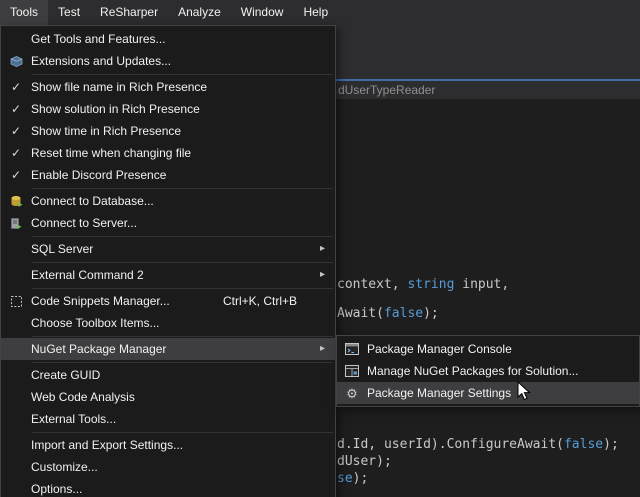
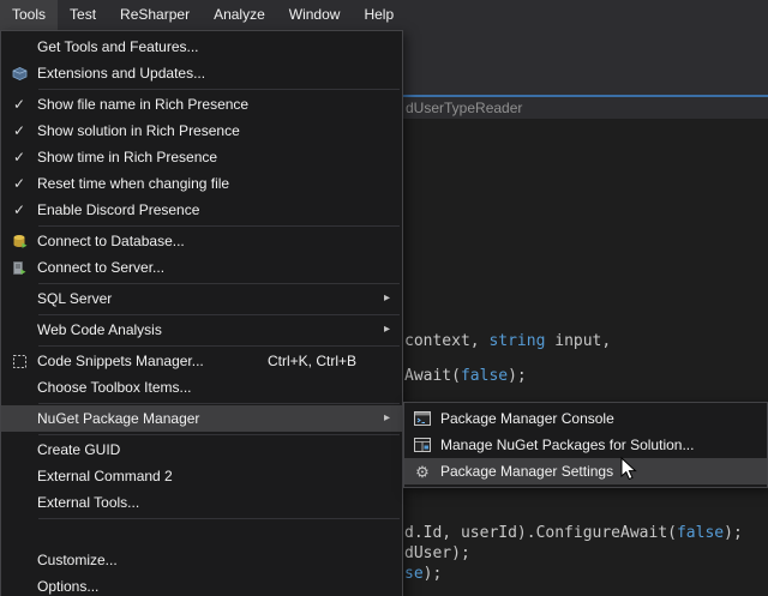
  Tools
  Test
  ReSharper
  Analyze
  Window
  Help
  dUserTypeReader
  context, string input,
  Await(false);
  d.Id, userId).ConfigureAwait(false);
  dUser);
  se);
  Get Tools and Features...
  Extensions and Updates...
  ✓
  Show file name in Rich Presence
  ✓
  Show solution in Rich Presence
  ✓
  Show time in Rich Presence
  ✓
  Reset time when changing file
  ✓
  Enable Discord Presence
  Connect to Database...
  Connect to Server...
  SQL Server
  ▸
- External Command 2
+ Web Code Analysis
  ▸
  Code Snippets Manager...
  Ctrl+K, Ctrl+B
  Choose Toolbox Items...
  NuGet Package Manager
  ▸
  Create GUID
- Web Code Analysis
+ External Command 2
  External Tools...
- Import and Export Settings...
  Customize...
  Options...
  Package Manager Console
  Manage NuGet Packages for Solution...
  ⚙
  Package Manager Settings
